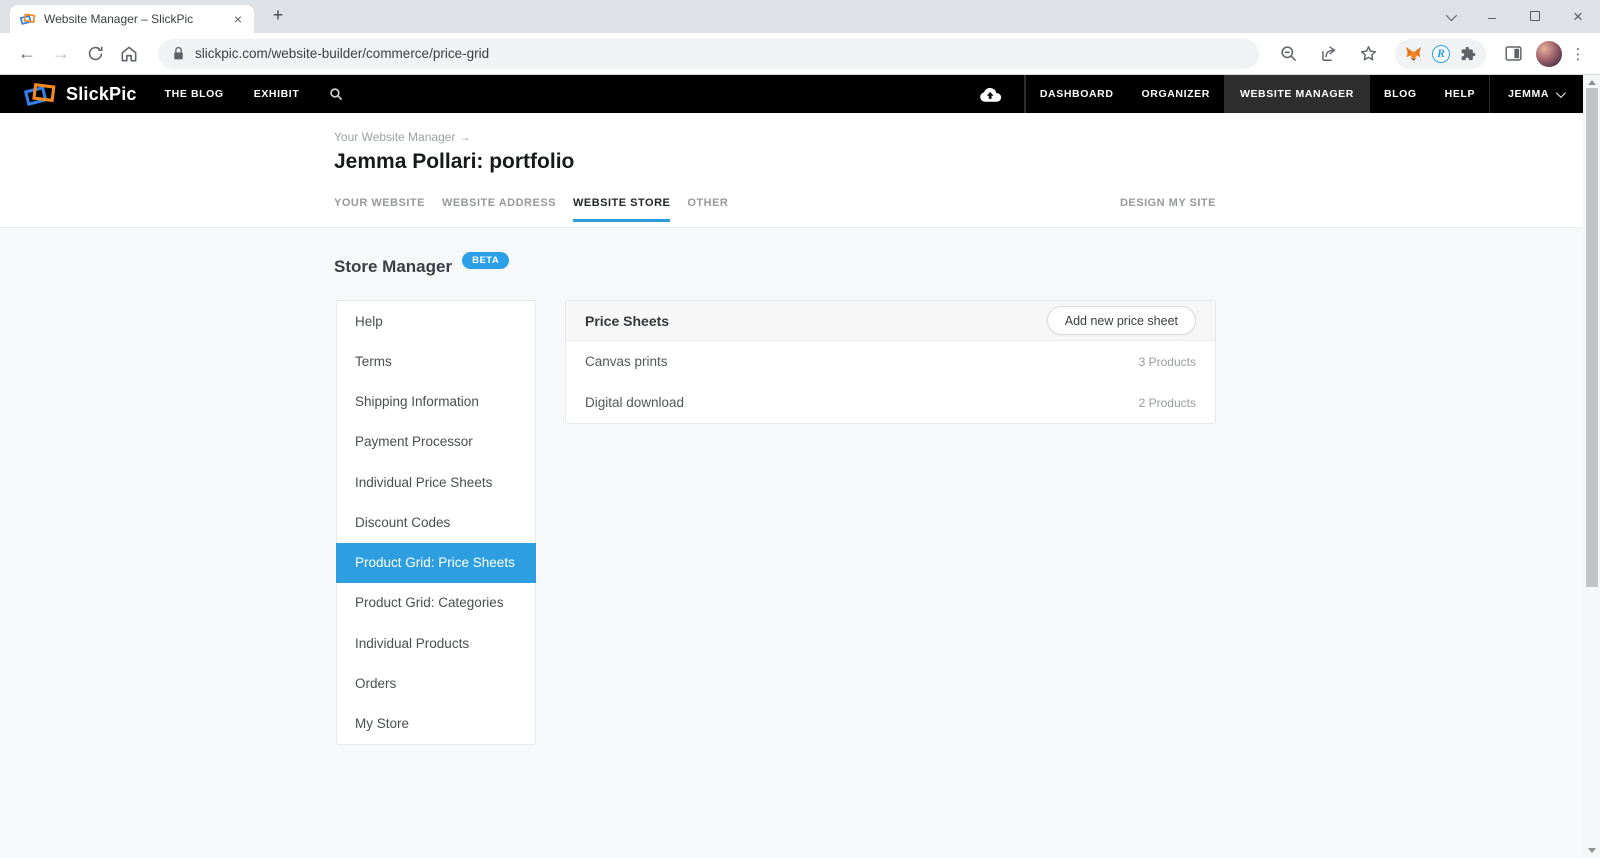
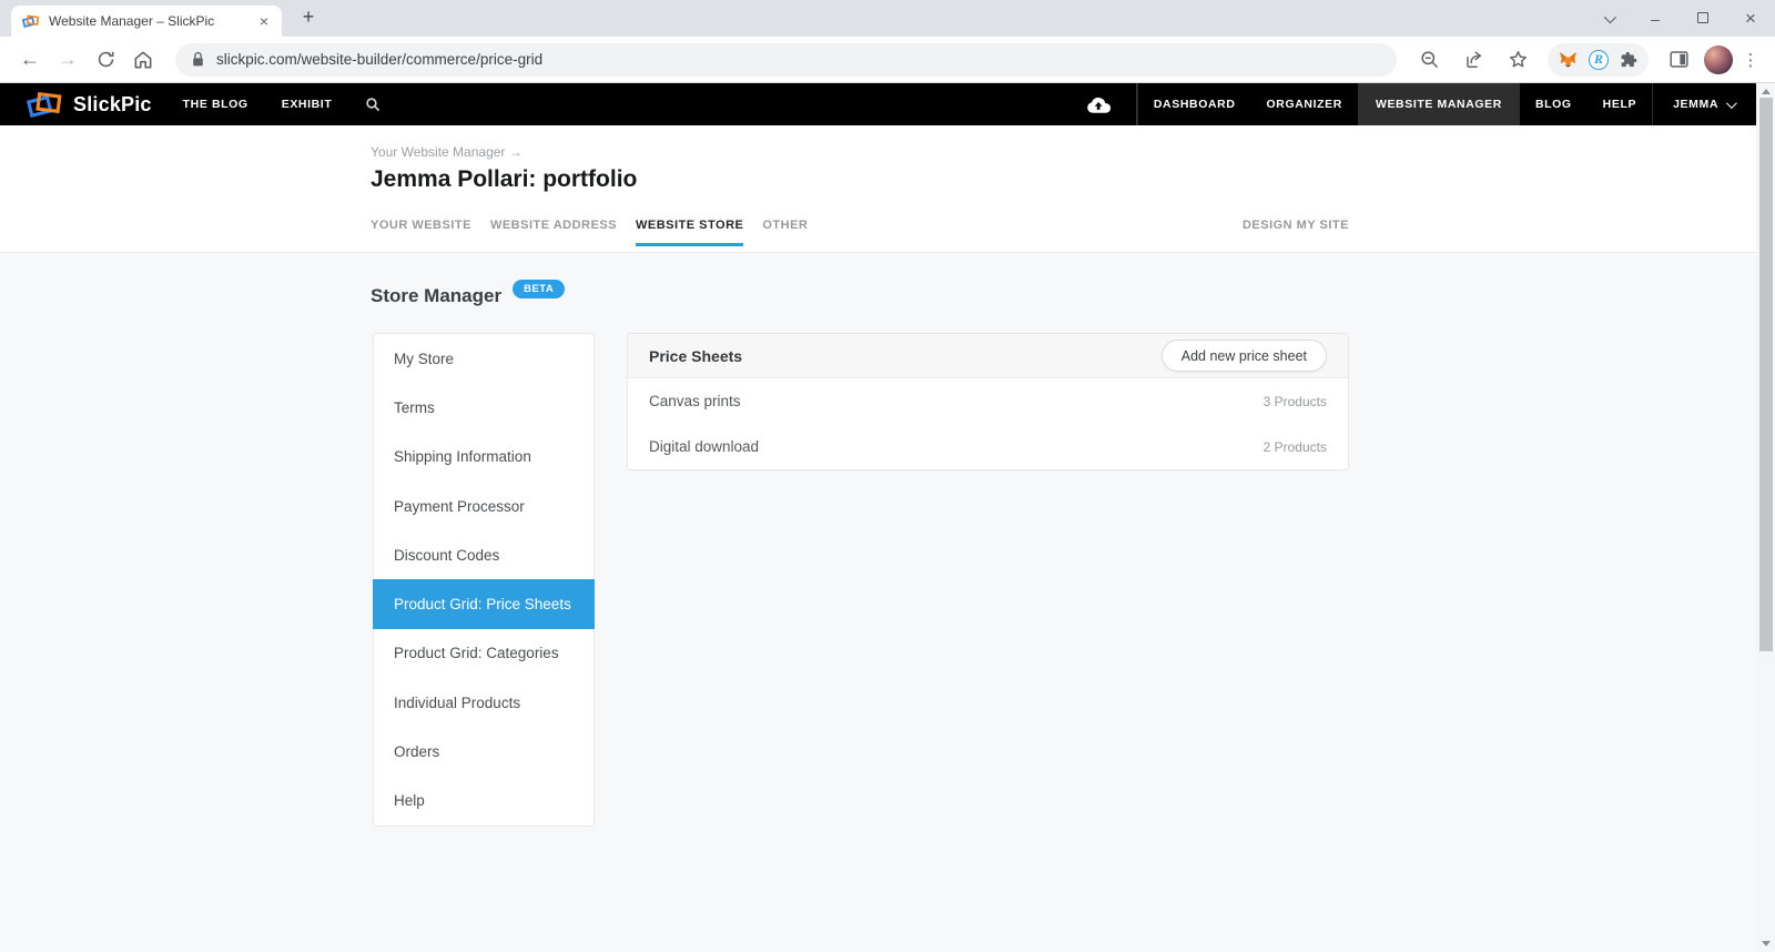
  Website Manager – SlickPic
  ×
  +
  –
  ×
  ←
  →
  slickpic.com/website-builder/commerce/price-grid
  R
  ⋮
  SlickPic
  THE BLOG
  EXHIBIT
  DASHBOARD
  ORGANIZER
  WEBSITE MANAGER
  BLOG
  HELP
  JEMMA
  Your Website Manager →
  Jemma Pollari: portfolio
  YOUR WEBSITE
  WEBSITE ADDRESS
  WEBSITE STORE
  OTHER
  DESIGN MY SITE
  Store Manager
  BETA
- Help
+ My Store
  Terms
  Shipping Information
  Payment Processor
- Individual Price Sheets
  Discount Codes
  Product Grid: Price Sheets
  Product Grid: Categories
  Individual Products
  Orders
- My Store
+ Help
  Price Sheets
  Add new price sheet
  Canvas prints
  3 Products
  Digital download
  2 Products
